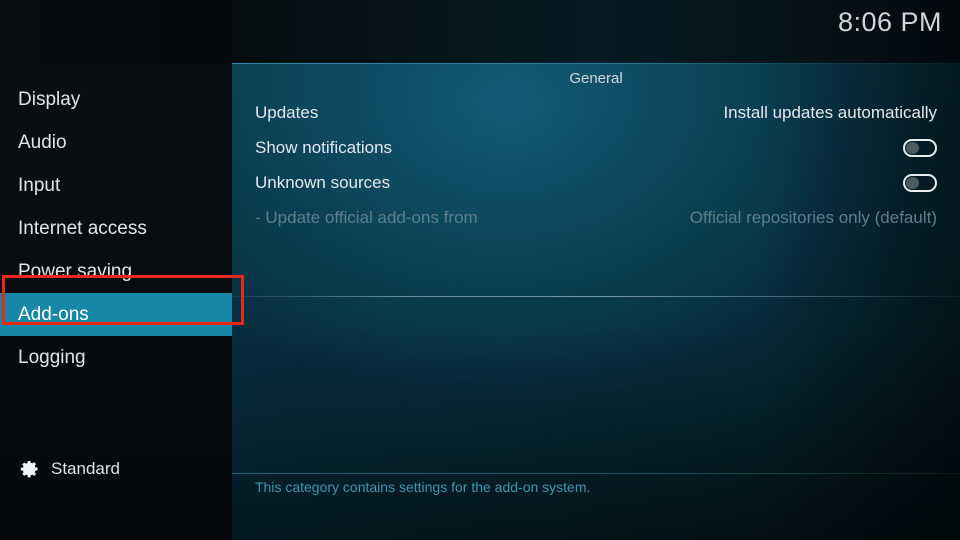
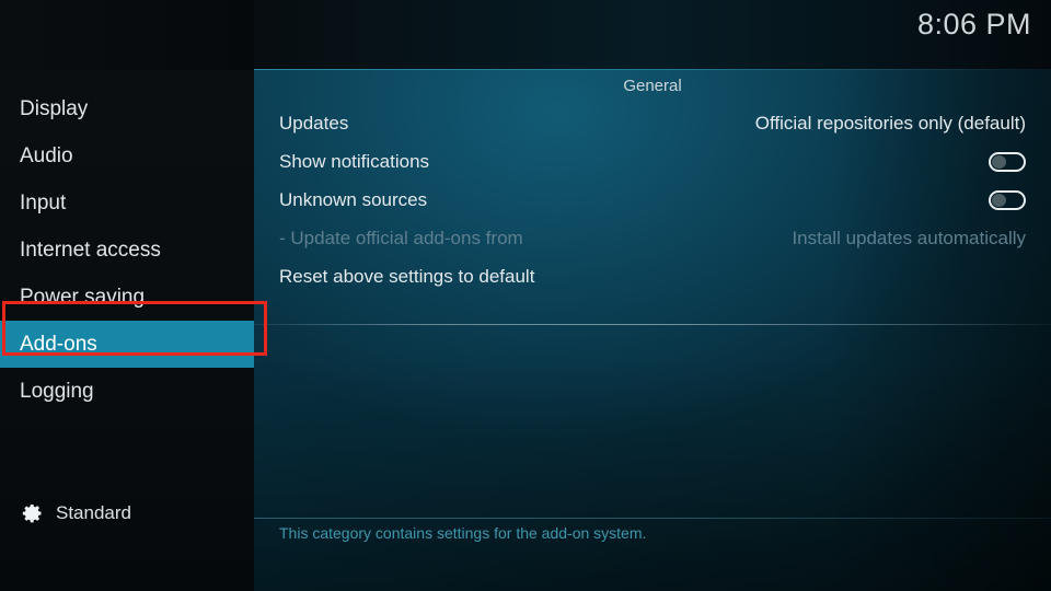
  Display
  Audio
  Input
  Internet access
  Power saving
  Add-ons
  Logging
  Standard
  General
  Updates
- Install updates automatically
+ Official repositories only (default)
  Show notifications
  Unknown sources
  - Update official add-ons from
- Official repositories only (default)
+ Install updates automatically
+ Reset above settings to default
  This category contains settings for the add-on system.
  8:06 PM
